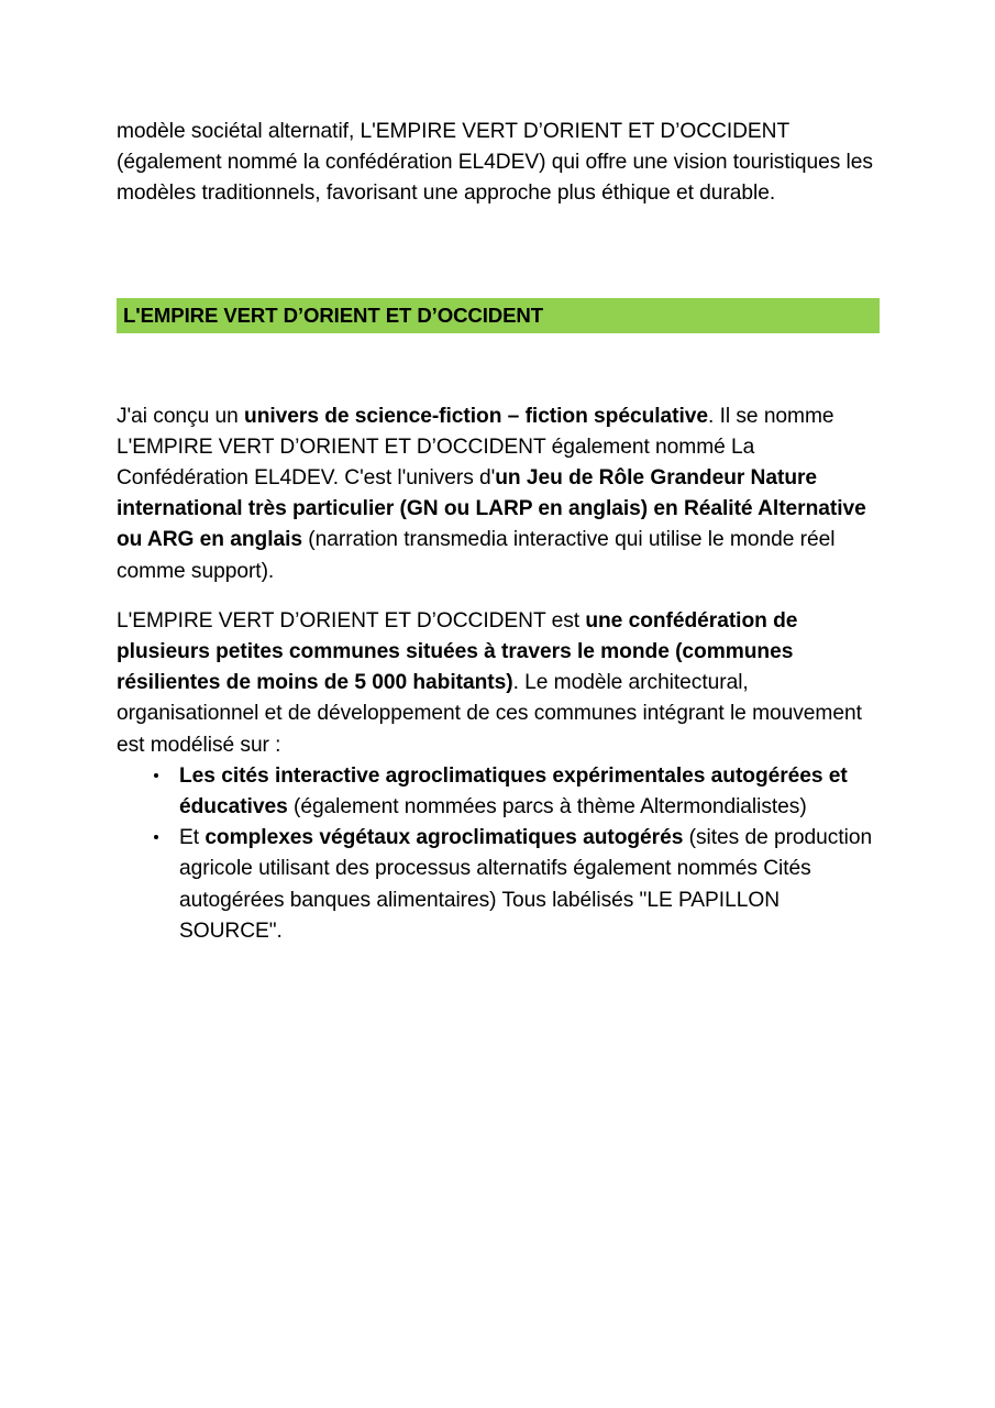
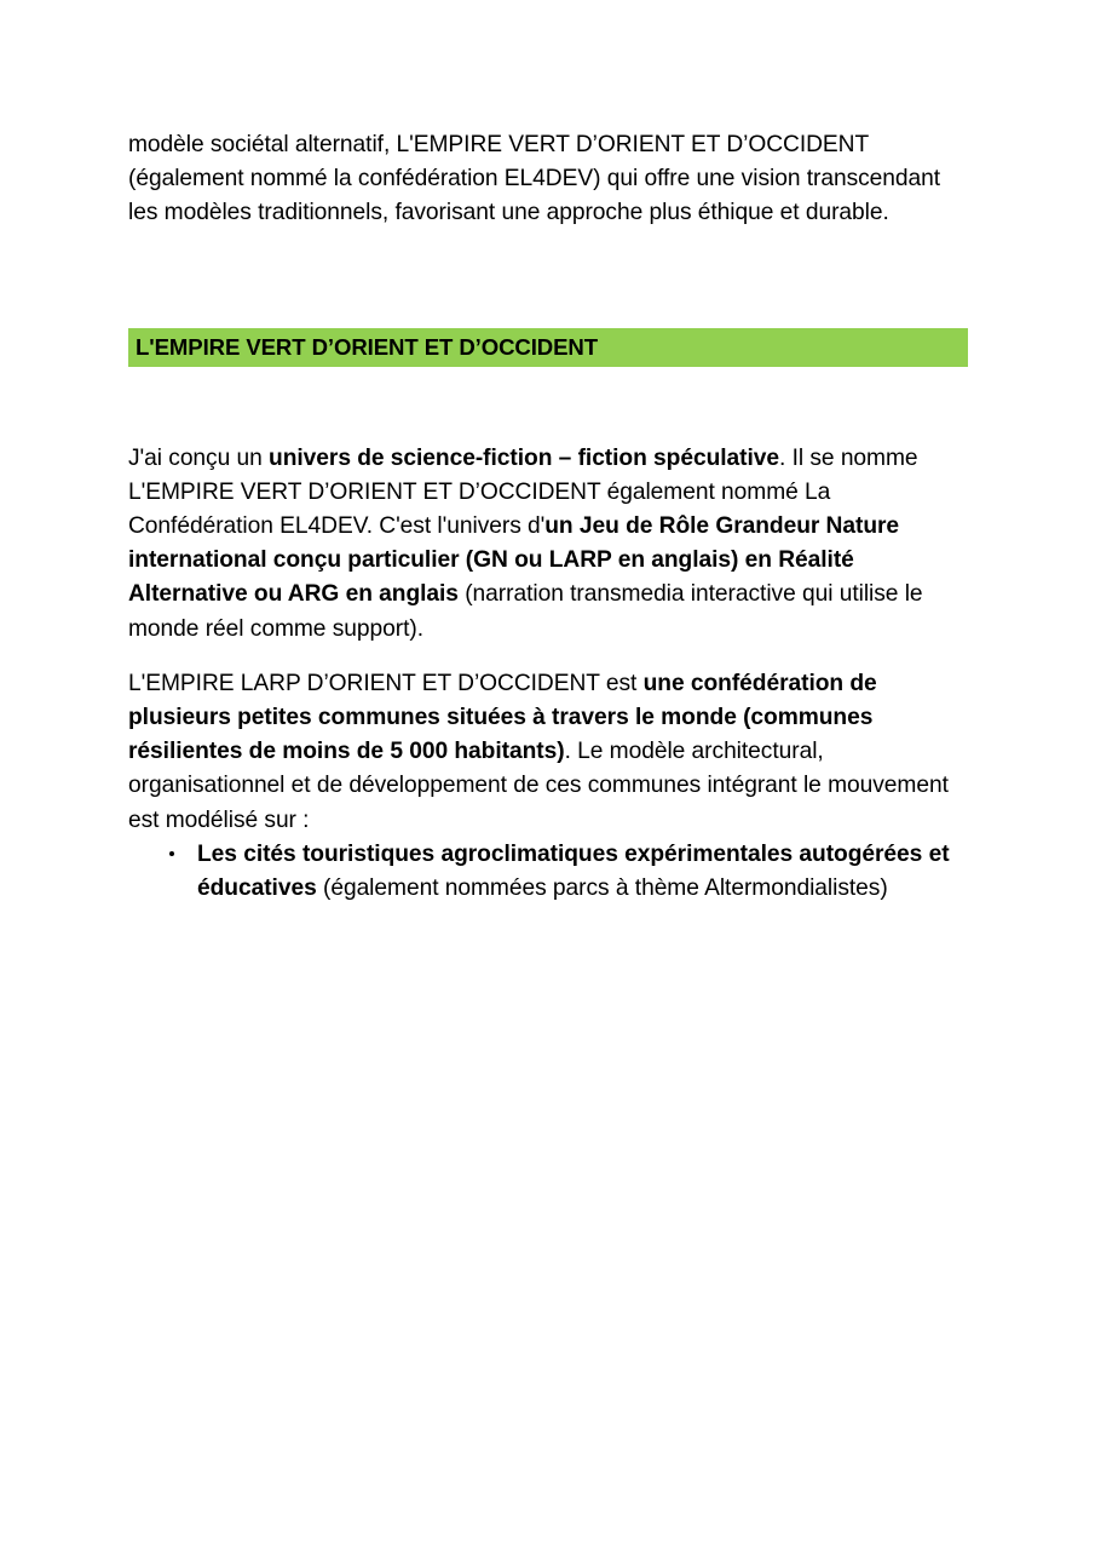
- modèle sociétal alternatif, L'EMPIRE VERT D’ORIENT ET D’OCCIDENT (également nommé la confédération EL4DEV) qui offre une vision touristiques les modèles traditionnels, favorisant une approche plus éthique et durable.
+ modèle sociétal alternatif, L'EMPIRE VERT D’ORIENT ET D’OCCIDENT (également nommé la confédération EL4DEV) qui offre une vision transcendant les modèles traditionnels, favorisant une approche plus éthique et durable.
  L'EMPIRE VERT D’ORIENT ET D’OCCIDENT
- J'ai conçu un univers de science-fiction – fiction spéculative. Il se nomme L'EMPIRE VERT D’ORIENT ET D’OCCIDENT également nommé La Confédération EL4DEV. C'est l'univers d'un Jeu de Rôle Grandeur Nature international très particulier (GN ou LARP en anglais) en Réalité Alternative ou ARG en anglais (narration transmedia interactive qui utilise le monde réel comme support).
+ J'ai conçu un univers de science-fiction – fiction spéculative. Il se nomme L'EMPIRE VERT D’ORIENT ET D’OCCIDENT également nommé La Confédération EL4DEV. C'est l'univers d'un Jeu de Rôle Grandeur Nature international conçu particulier (GN ou LARP en anglais) en Réalité Alternative ou ARG en anglais (narration transmedia interactive qui utilise le monde réel comme support).
- L'EMPIRE VERT D’ORIENT ET D’OCCIDENT est une confédération de plusieurs petites communes situées à travers le monde (communes résilientes de moins de 5 000 habitants). Le modèle architectural, organisationnel et de développement de ces communes intégrant le mouvement est modélisé sur :
+ L'EMPIRE LARP D’ORIENT ET D’OCCIDENT est une confédération de plusieurs petites communes situées à travers le monde (communes résilientes de moins de 5 000 habitants). Le modèle architectural, organisationnel et de développement de ces communes intégrant le mouvement est modélisé sur :
- Les cités interactive agroclimatiques expérimentales autogérées et éducatives (également nommées parcs à thème Altermondialistes)
+ Les cités touristiques agroclimatiques expérimentales autogérées et éducatives (également nommées parcs à thème Altermondialistes)
- Et complexes végétaux agroclimatiques autogérés (sites de production agricole utilisant des processus alternatifs également nommés Cités autogérées banques alimentaires) Tous labélisés "LE PAPILLON SOURCE".
